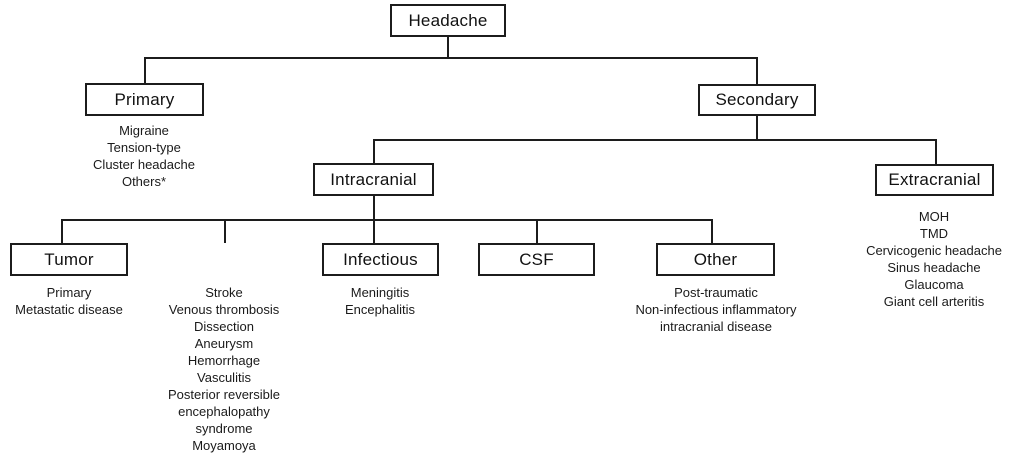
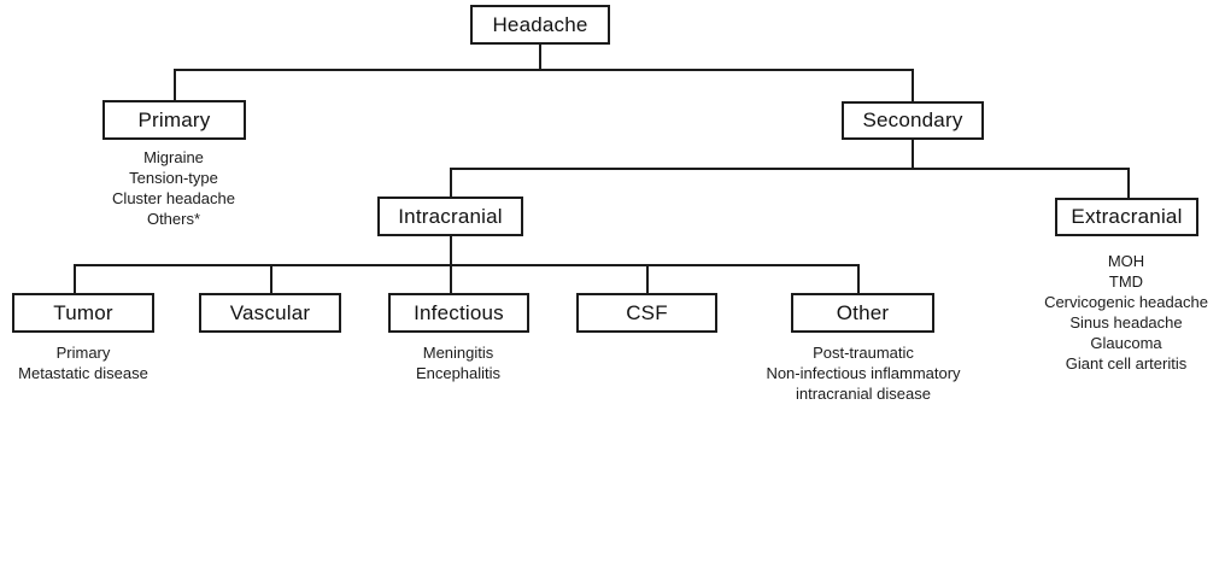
  Headache
  Primary
  Secondary
  Intracranial
  Extracranial
  Tumor
+ Vascular
  Infectious
  CSF
  Other
  Migraine
  Tension-type
  Cluster headache
  Others*
  MOH
  TMD
  Cervicogenic headache
  Sinus headache
  Glaucoma
  Giant cell arteritis
  Primary
  Metastatic disease
- Stroke
- Venous thrombosis
- Dissection
- Aneurysm
- Hemorrhage
- Vasculitis
- Posterior reversible
- encephalopathy
- syndrome
- Moyamoya
  Meningitis
  Encephalitis
  Post-traumatic
  Non-infectious inflammatory
  intracranial disease
